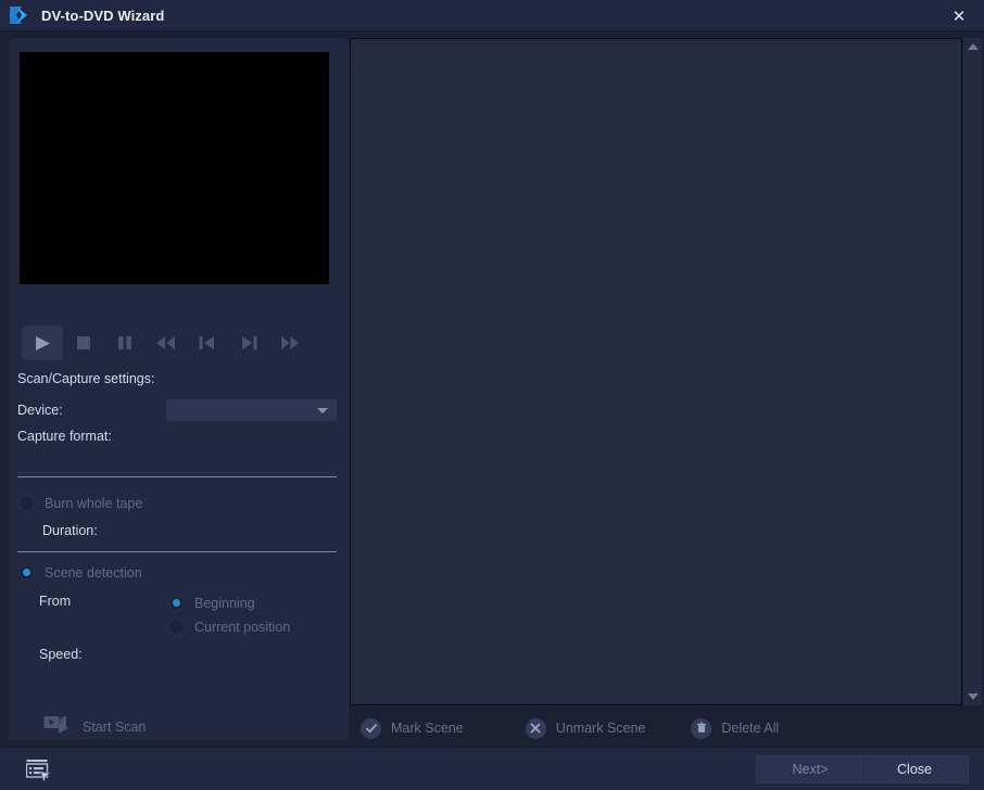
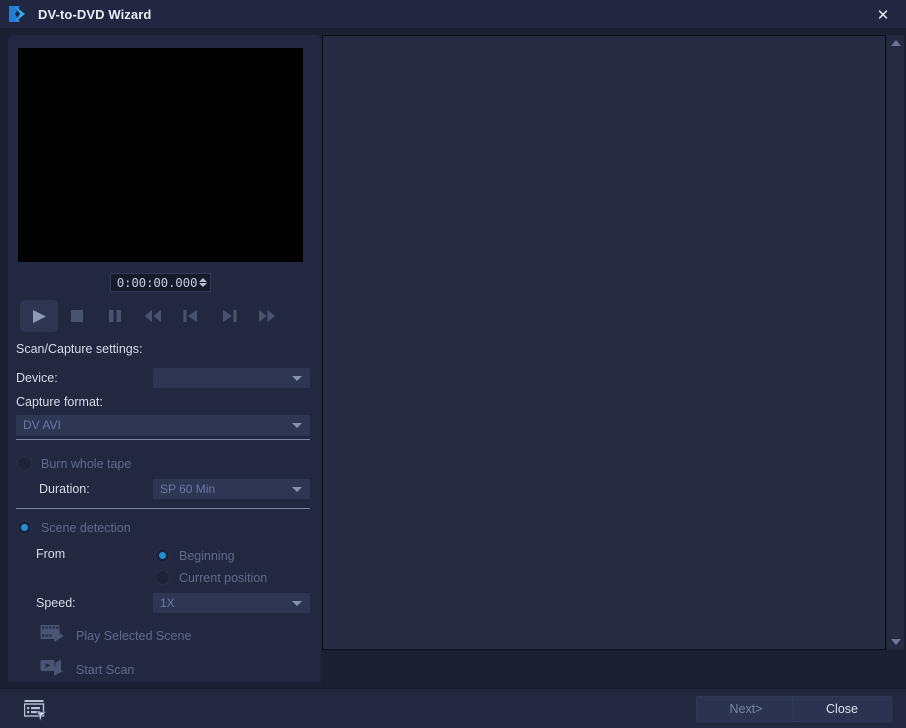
  DV-to-DVD Wizard
  ✕
+ 0:00:00.000
  Scan/Capture settings:
  Device:
  Capture format:
+ DV AVI
  Burn whole tape
  Duration:
+ SP 60 Min
  Scene detection
  From
  Beginning
  Current position
  Speed:
+ 1X
+ Play Selected Scene
  Start Scan
- Mark Scene
- Unmark Scene
- Delete All
  Next>
  Close
